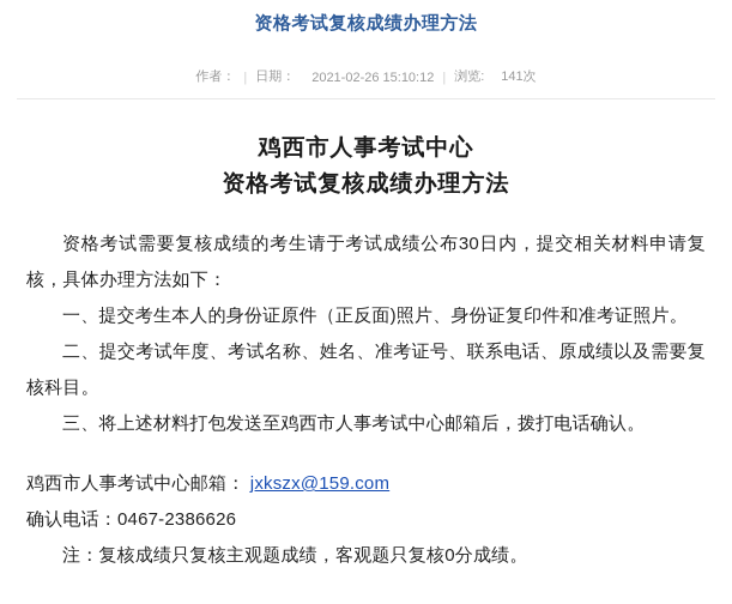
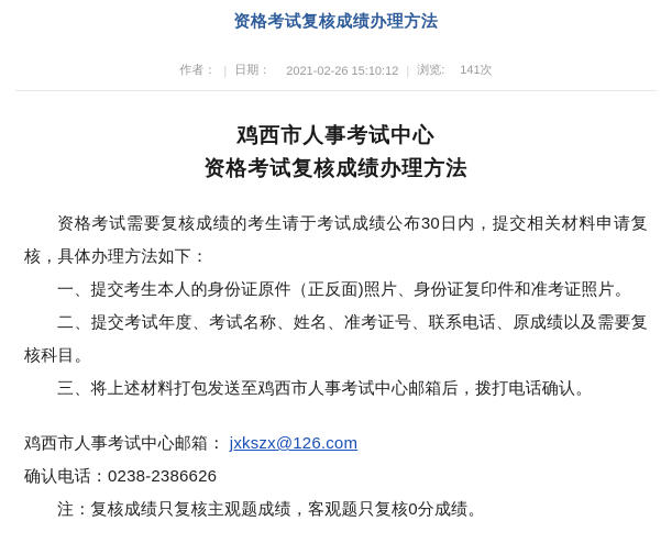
  资格考试复核成绩办理方法
  作者：
  |
  日期：
  2021-02-26 15:10:12
  |
  浏览:
  141次
  鸡西市人事考试中心
  资格考试复核成绩办理方法
  资格考试需要复核成绩的考生请于考试成绩公布30日内，提交相关材料申请复核，具体办理方法如下：
  一、提交考生本人的身份证原件（正反面)照片、身份证复印件和准考证照片。
  二、提交考试年度、考试名称、姓名、准考证号、联系电话、原成绩以及需要复核科目。
  三、将上述材料打包发送至鸡西市人事考试中心邮箱后，拨打电话确认。
- 鸡西市人事考试中心邮箱： jxkszx@159.com
+ 鸡西市人事考试中心邮箱： jxkszx@126.com
- 确认电话：0467-2386626
+ 确认电话：0238-2386626
  注：复核成绩只复核主观题成绩，客观题只复核0分成绩。
